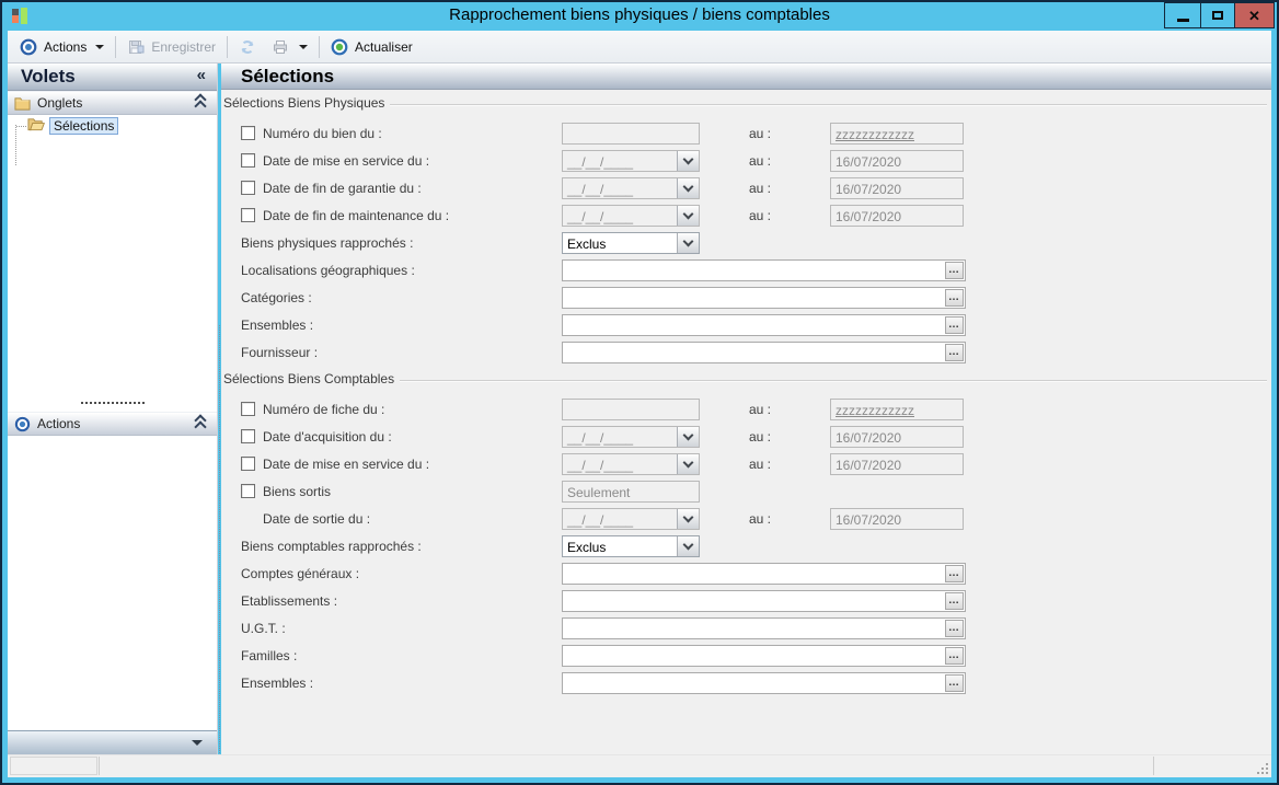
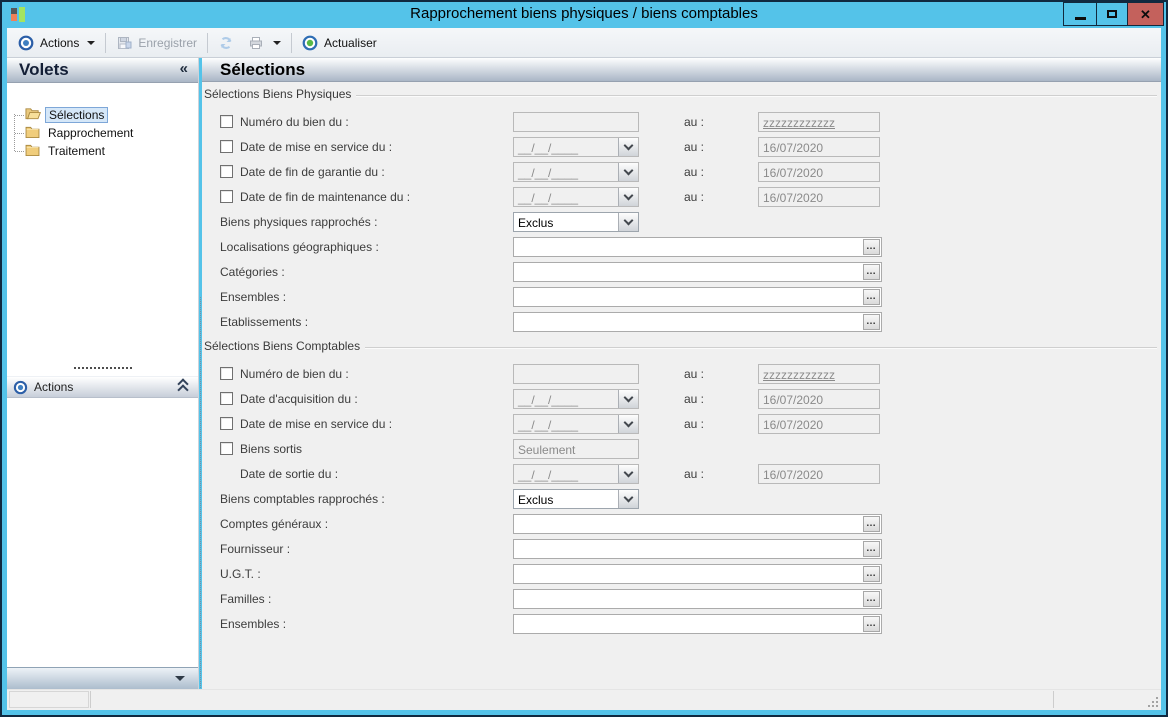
  Rapprochement biens physiques / biens comptables
  ✕
  Actions
  Enregistrer
  Actualiser
  Volets
  «
- Onglets
  Sélections
+ Rapprochement
+ Traitement
  Actions
  Sélections
  Sélections Biens Physiques
  Numéro du bien du :
  au :
  zzzzzzzzzzzz
  Date de mise en service du :
  __/__/____
  au :
  16/07/2020
  Date de fin de garantie du :
  __/__/____
  au :
  16/07/2020
  Date de fin de maintenance du :
  __/__/____
  au :
  16/07/2020
  Biens physiques rapprochés :
  Exclus
  Localisations géographiques :
  …
  Catégories :
  …
  Ensembles :
  …
- Fournisseur :
+ Etablissements :
  …
  Sélections Biens Comptables
- Numéro de fiche du :
+ Numéro de bien du :
  au :
  zzzzzzzzzzzz
  Date d'acquisition du :
  __/__/____
  au :
  16/07/2020
  Date de mise en service du :
  __/__/____
  au :
  16/07/2020
  Biens sortis
  Seulement
  Date de sortie du :
  __/__/____
  au :
  16/07/2020
  Biens comptables rapprochés :
  Exclus
  Comptes généraux :
  …
- Etablissements :
+ Fournisseur :
  …
  U.G.T. :
  …
  Familles :
  …
  Ensembles :
  …
